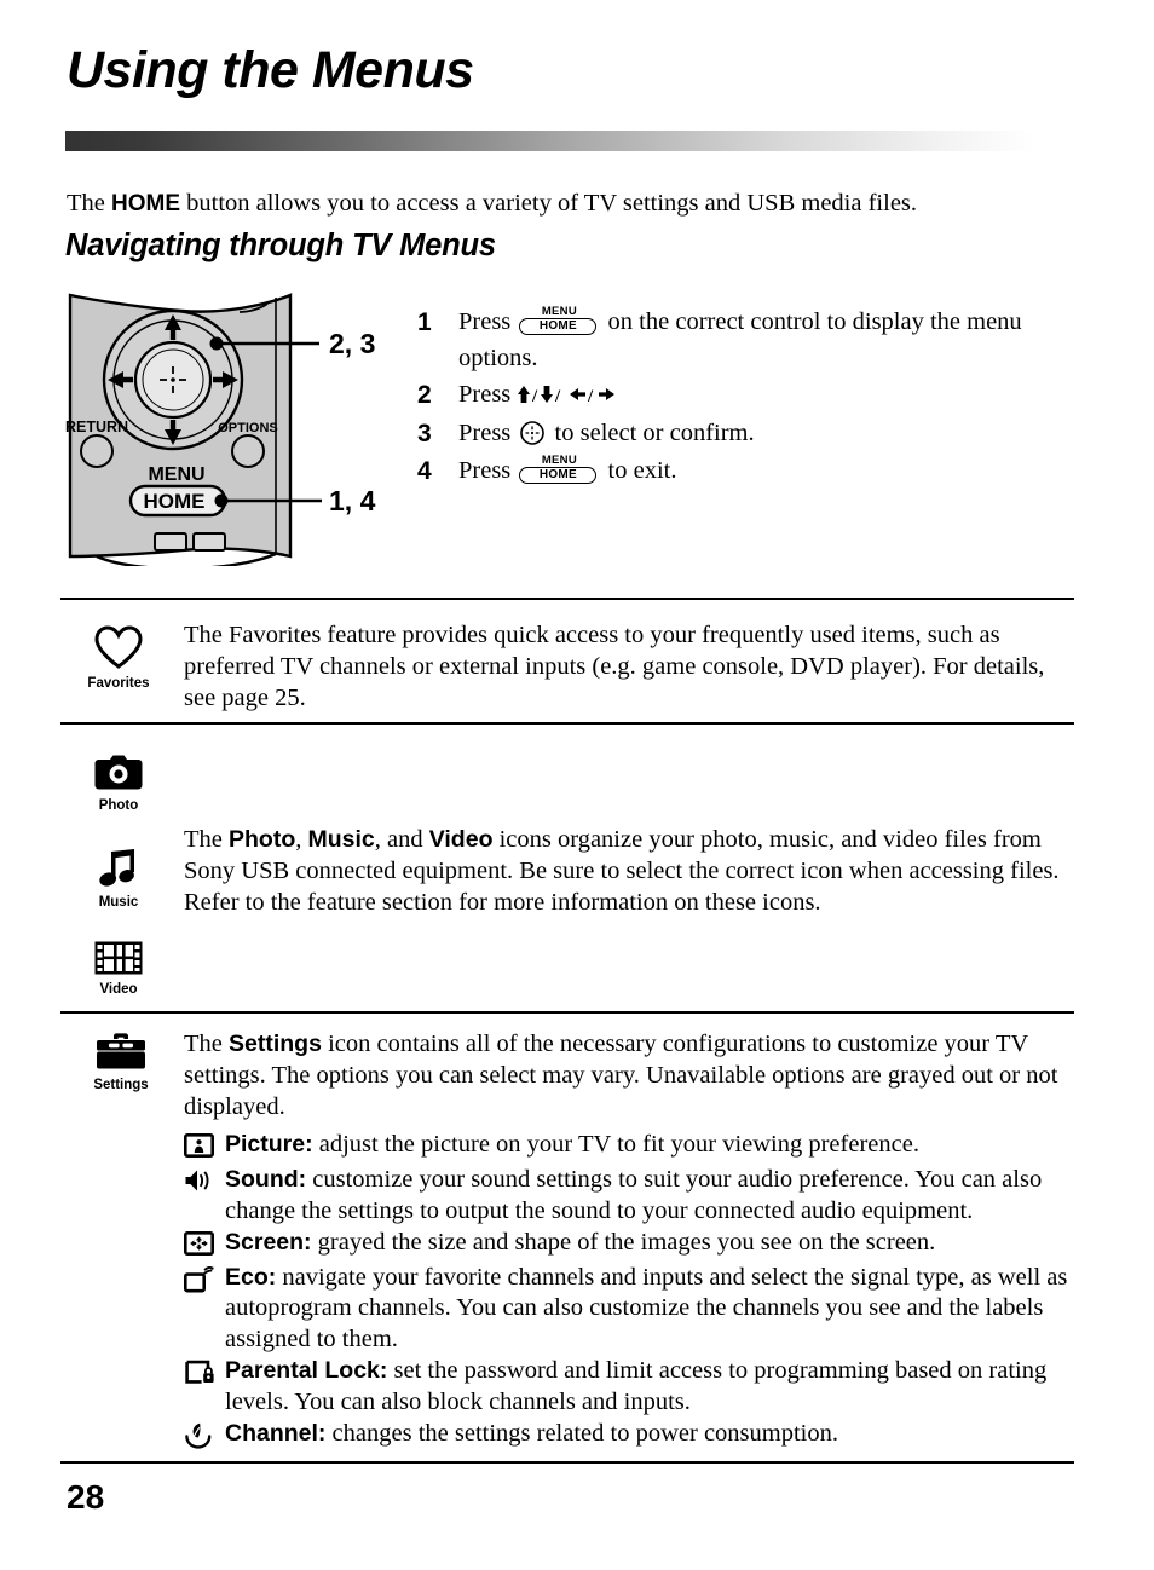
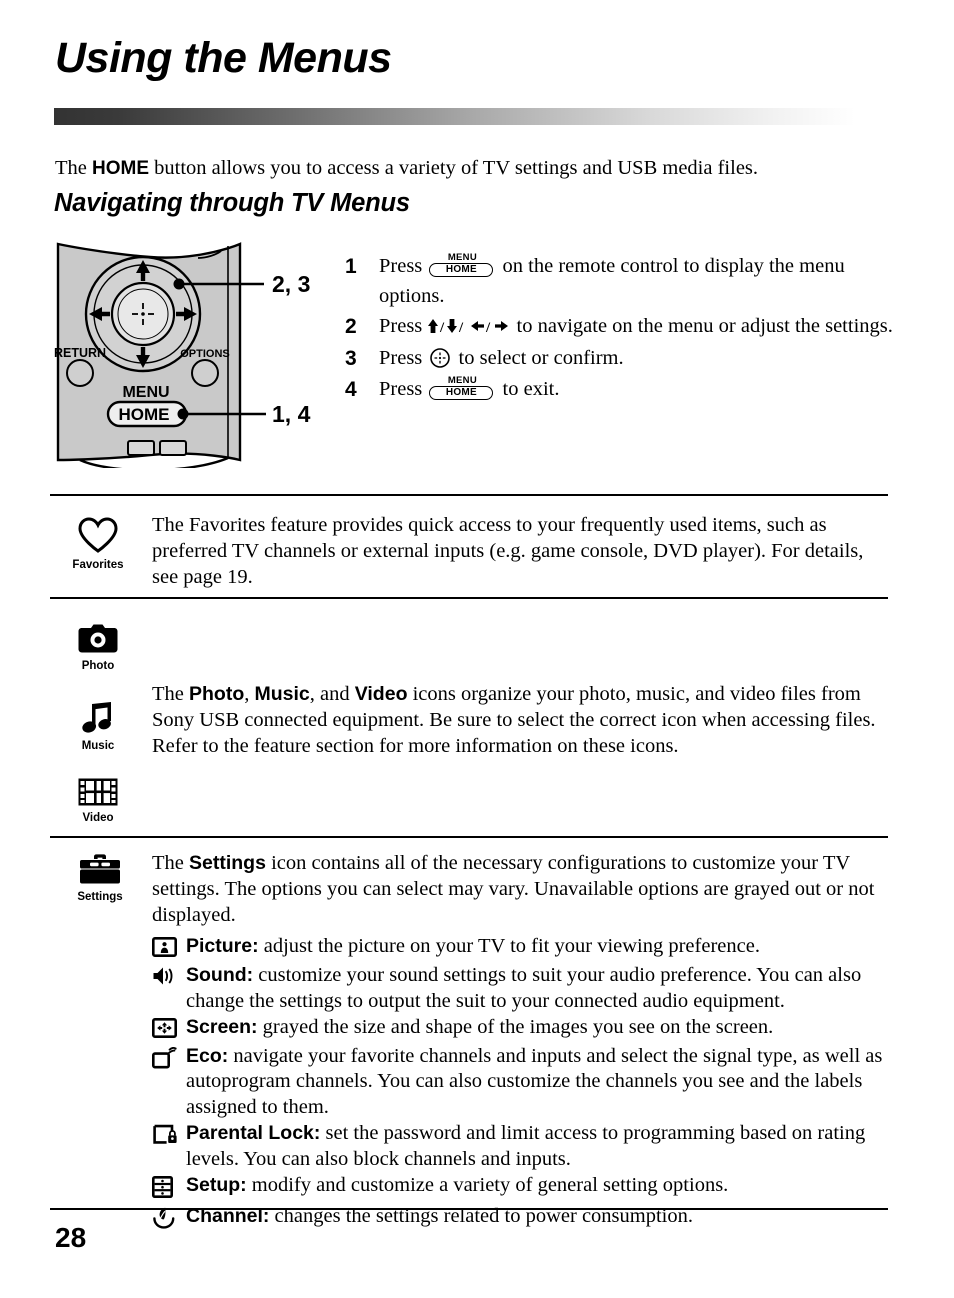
  Using the Menus
  The HOME button allows you to access a variety of TV settings and USB media files.
  Navigating through TV Menus
  RETURN
  OPTIONS
  MENU
  HOME
  2, 3
  1, 4
  1
  Press
  MENU
  HOME
- on the correct control to display the menu options.
+ on the remote control to display the menu options.
  2
  Press
  /
  /
  /
+ to navigate on the menu or adjust the settings.
  3
  Press to select or confirm.
  4
  Press
  MENU
  HOME
  to exit.
  Favorites
- The Favorites feature provides quick access to your frequently used items, such as preferred TV channels or external inputs (e.g. game console, DVD player). For details, see page 25.
+ The Favorites feature provides quick access to your frequently used items, such as preferred TV channels or external inputs (e.g. game console, DVD player). For details, see page 19.
  Photo
  Music
  Video
  The Photo, Music, and Video icons organize your photo, music, and video files from Sony USB connected equipment. Be sure to select the correct icon when accessing files. Refer to the feature section for more information on these icons.
  Settings
  The Settings icon contains all of the necessary configurations to customize your TV settings. The options you can select may vary. Unavailable options are grayed out or not displayed.
  Picture: adjust the picture on your TV to fit your viewing preference.
- Sound: customize your sound settings to suit your audio preference. You can also change the settings to output the sound to your connected audio equipment.
+ Sound: customize your sound settings to suit your audio preference. You can also change the settings to output the suit to your connected audio equipment.
  Screen: grayed the size and shape of the images you see on the screen.
  Eco: navigate your favorite channels and inputs and select the signal type, as well as autoprogram channels. You can also customize the channels you see and the labels assigned to them.
  Parental Lock: set the password and limit access to programming based on rating levels. You can also block channels and inputs.
+ Setup: modify and customize a variety of general setting options.
  Channel: changes the settings related to power consumption.
  28
